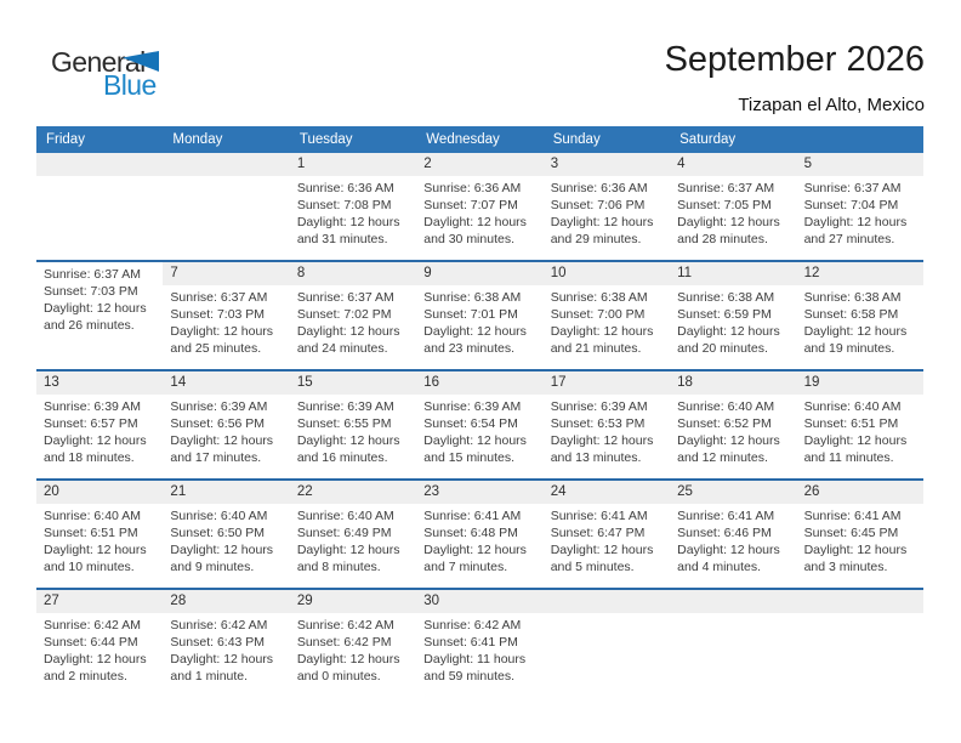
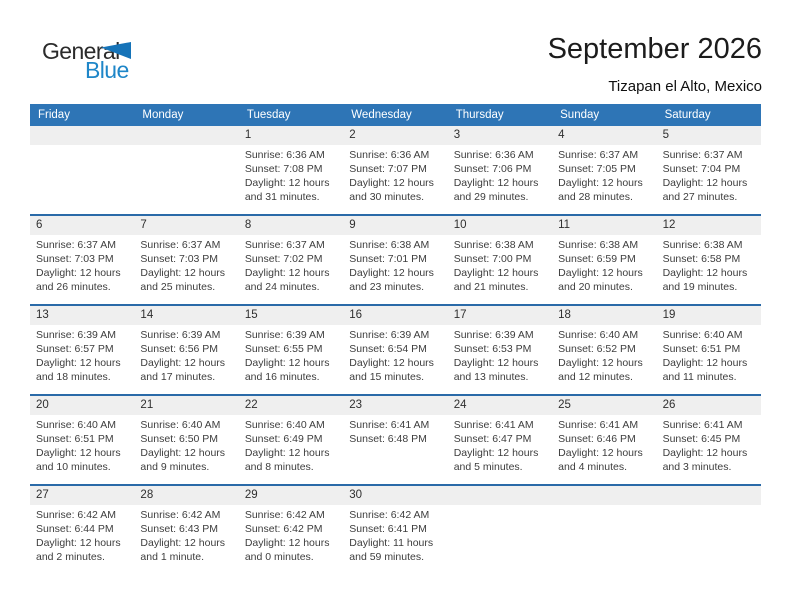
  Genera
  Blue
  September 2026
  Tizapan el Alto, Mexico
  Friday
  Monday
  Tuesday
  Wednesday
+ Thursday
  Sunday
  Saturday
  1
  Sunrise: 6:36 AM
  Sunset: 7:08 PM
  Daylight: 12 hours and 31 minutes.
  2
  Sunrise: 6:36 AM
  Sunset: 7:07 PM
  Daylight: 12 hours and 30 minutes.
  3
  Sunrise: 6:36 AM
  Sunset: 7:06 PM
  Daylight: 12 hours and 29 minutes.
  4
  Sunrise: 6:37 AM
  Sunset: 7:05 PM
  Daylight: 12 hours and 28 minutes.
  5
  Sunrise: 6:37 AM
  Sunset: 7:04 PM
  Daylight: 12 hours and 27 minutes.
+ 6
  Sunrise: 6:37 AM
  Sunset: 7:03 PM
  Daylight: 12 hours and 26 minutes.
  7
  Sunrise: 6:37 AM
  Sunset: 7:03 PM
  Daylight: 12 hours and 25 minutes.
  8
  Sunrise: 6:37 AM
  Sunset: 7:02 PM
  Daylight: 12 hours and 24 minutes.
  9
  Sunrise: 6:38 AM
  Sunset: 7:01 PM
  Daylight: 12 hours and 23 minutes.
  10
  Sunrise: 6:38 AM
  Sunset: 7:00 PM
  Daylight: 12 hours and 21 minutes.
  11
  Sunrise: 6:38 AM
  Sunset: 6:59 PM
  Daylight: 12 hours and 20 minutes.
  12
  Sunrise: 6:38 AM
  Sunset: 6:58 PM
  Daylight: 12 hours and 19 minutes.
  13
  Sunrise: 6:39 AM
  Sunset: 6:57 PM
  Daylight: 12 hours and 18 minutes.
  14
  Sunrise: 6:39 AM
  Sunset: 6:56 PM
  Daylight: 12 hours and 17 minutes.
  15
  Sunrise: 6:39 AM
  Sunset: 6:55 PM
  Daylight: 12 hours and 16 minutes.
  16
  Sunrise: 6:39 AM
  Sunset: 6:54 PM
  Daylight: 12 hours and 15 minutes.
  17
  Sunrise: 6:39 AM
  Sunset: 6:53 PM
  Daylight: 12 hours and 13 minutes.
  18
  Sunrise: 6:40 AM
  Sunset: 6:52 PM
  Daylight: 12 hours and 12 minutes.
  19
  Sunrise: 6:40 AM
  Sunset: 6:51 PM
  Daylight: 12 hours and 11 minutes.
  20
  Sunrise: 6:40 AM
  Sunset: 6:51 PM
  Daylight: 12 hours and 10 minutes.
  21
  Sunrise: 6:40 AM
  Sunset: 6:50 PM
  Daylight: 12 hours and 9 minutes.
  22
  Sunrise: 6:40 AM
  Sunset: 6:49 PM
  Daylight: 12 hours and 8 minutes.
  23
  Sunrise: 6:41 AM
  Sunset: 6:48 PM
- Daylight: 12 hours and 7 minutes.
  24
  Sunrise: 6:41 AM
  Sunset: 6:47 PM
  Daylight: 12 hours and 5 minutes.
  25
  Sunrise: 6:41 AM
  Sunset: 6:46 PM
  Daylight: 12 hours and 4 minutes.
  26
  Sunrise: 6:41 AM
  Sunset: 6:45 PM
  Daylight: 12 hours and 3 minutes.
  27
  Sunrise: 6:42 AM
  Sunset: 6:44 PM
  Daylight: 12 hours and 2 minutes.
  28
  Sunrise: 6:42 AM
  Sunset: 6:43 PM
  Daylight: 12 hours and 1 minute.
  29
  Sunrise: 6:42 AM
  Sunset: 6:42 PM
  Daylight: 12 hours and 0 minutes.
  30
  Sunrise: 6:42 AM
  Sunset: 6:41 PM
  Daylight: 11 hours and 59 minutes.
